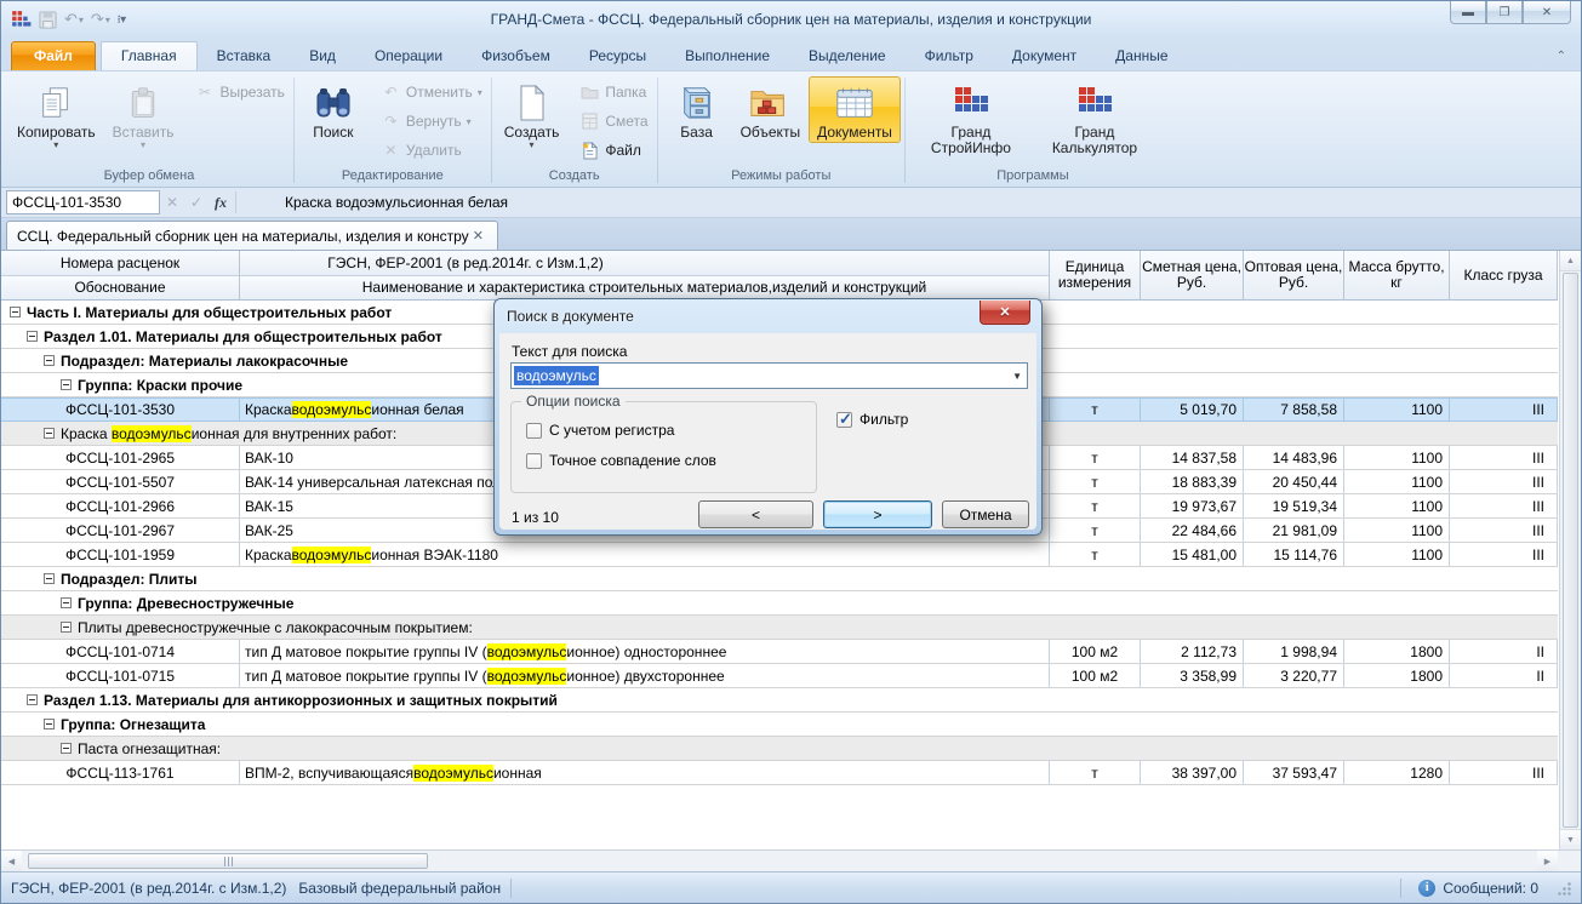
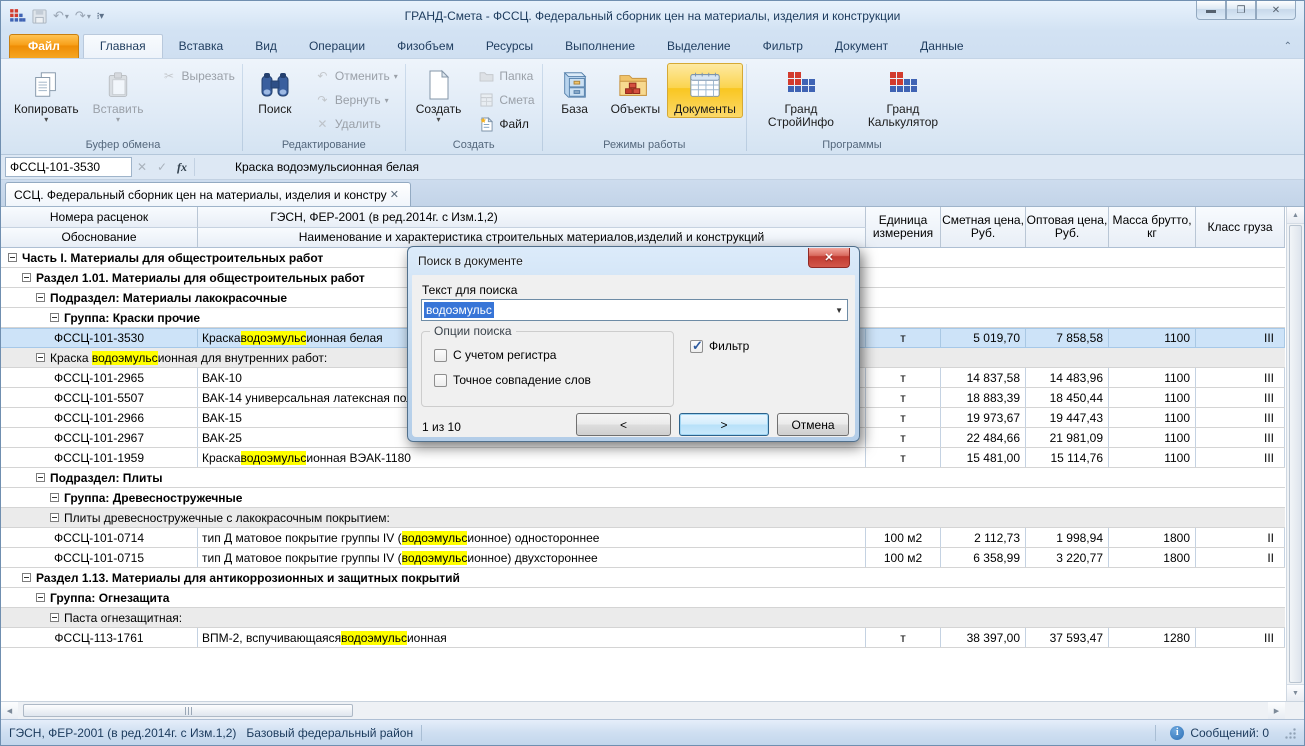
  ↶
  ▾
  ↷
  ▾
  ᎒▾
  ГРАНД-Смета - ФССЦ. Федеральный сборник цен на материалы, изделия и конструкции
  ▬
  ❐
  ✕
  Файл
  Главная
  Вставка
  Вид
  Операции
  Физобъем
  Ресурсы
  Выполнение
  Выделение
  Фильтр
  Документ
  Данные
  ⌃
  Копировать
  ▾
  Вставить
  ▾
  ✂
  Вырезать
  Буфер обмена
  Поиск
  ↶
  Отменить
  ▾
  ↷
  Вернуть
  ▾
  ✕
  Удалить
  Редактирование
  Создать
  ▾
  Папка
  Смета
  Файл
  Создать
  База
  Объекты
  Документы
  Режимы работы
  Гранд СтройИнфо
  Гранд Калькулятор
  Программы
  ФССЦ-101-3530
  ✕
  ✓
  fx
  Краска водоэмульсионная белая
  ССЦ. Федеральный сборник цен на материалы, изделия и констру
  ✕
  Номера расценок
  ГЭСН, ФЕР-2001 (в ред.2014г. с Изм.1,2)
  Обоснование
  Наименование и характеристика строительных материалов,изделий и конструкций
  Единица измерения
  Сметная цена, Руб.
  Оптовая цена, Руб.
  Масса брутто, кг
  Класс груза
  Часть I. Материалы для общестроительных работ
  Раздел 1.01. Материалы для общестроительных работ
  Подраздел: Материалы лакокрасочные
  Группа: Краски прочие
  ФССЦ-101-3530
  Краска
  водоэмульс
  ионная белая
  т
  5 019,70
  7 858,58
  1100
  III
  Краска водоэмульсионная для внутренних работ:
  ФССЦ-101-2965
  ВАК-10
  т
  14 837,58
  14 483,96
  1100
  III
  ФССЦ-101-5507
  ВАК-14 универсальная латексная по
  т
  18 883,39
- 20 450,44
+ 18 450,44
  1100
  III
  ФССЦ-101-2966
  ВАК-15
  т
  19 973,67
- 19 519,34
+ 19 447,43
  1100
  III
  ФССЦ-101-2967
  ВАК-25
  т
  22 484,66
  21 981,09
  1100
  III
  ФССЦ-101-1959
  Краска
  водоэмульс
  ионная ВЭАК-1180
  т
  15 481,00
  15 114,76
  1100
  III
  Подраздел: Плиты
  Группа: Древесностружечные
  Плиты древесностружечные с лакокрасочным покрытием:
  ФССЦ-101-0714
  тип Д матовое покрытие группы IV (
  водоэмульс
  ионное) одностороннее
  100 м2
  2 112,73
  1 998,94
  1800
  II
  ФССЦ-101-0715
  тип Д матовое покрытие группы IV (
  водоэмульс
  ионное) двухстороннее
  100 м2
- 3 358,99
+ 6 358,99
  3 220,77
  1800
  II
  Раздел 1.13. Материалы для антикоррозионных и защитных покрытий
  Группа: Огнезащита
  Паста огнезащитная:
  ФССЦ-113-1761
  ВПМ-2, вспучивающаяся
  водоэмульс
  ионная
  т
  38 397,00
  37 593,47
  1280
  III
  Поиск в документе
  ✕
  Текст для поиска
  водоэмульс
  ▼
  Опции поиска
  С учетом регистра
  Точное совпадение слов
  ✓
  Фильтр
  1 из 10
  <
  >
  Отмена
  ГЭСН, ФЕР-2001 (в ред.2014г. с Изм.1,2)
  Базовый федеральный район
  i
  Сообщений: 0
